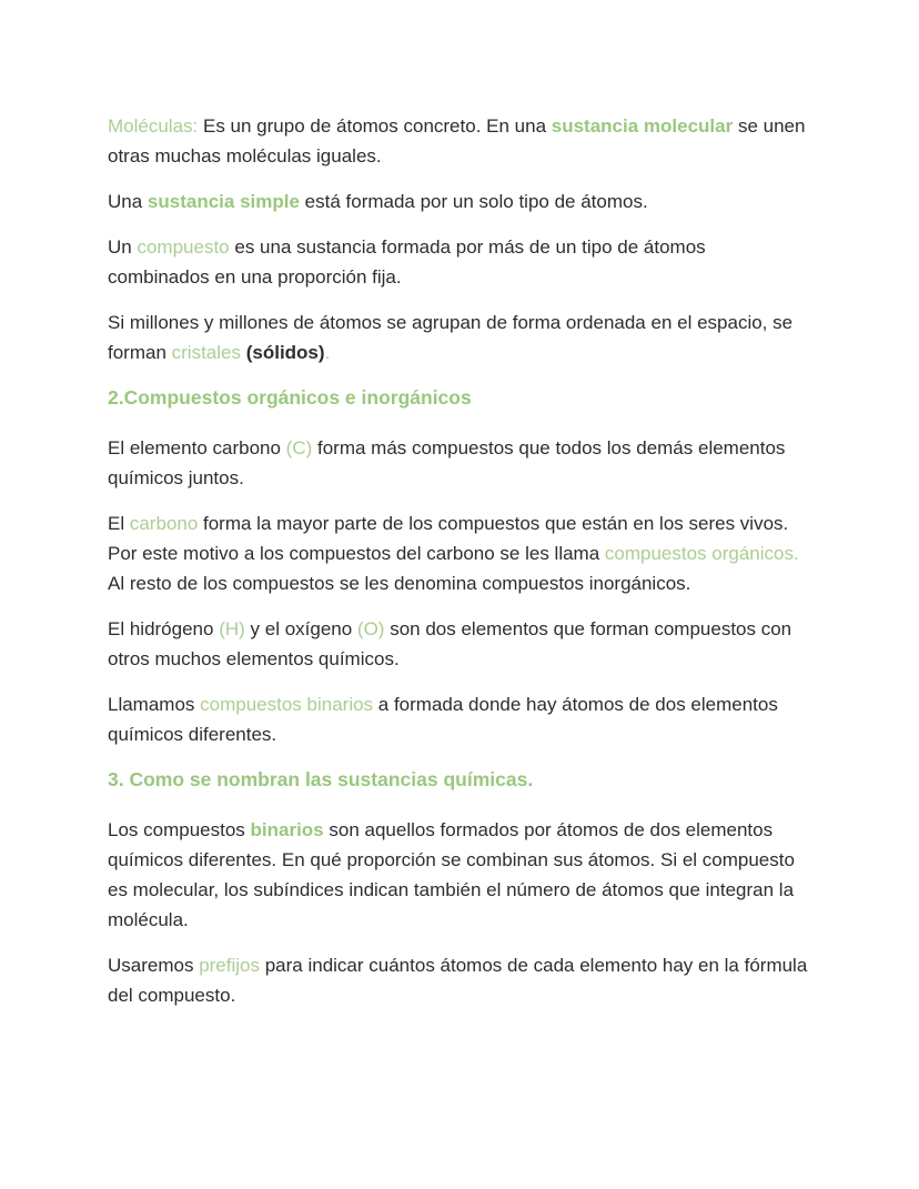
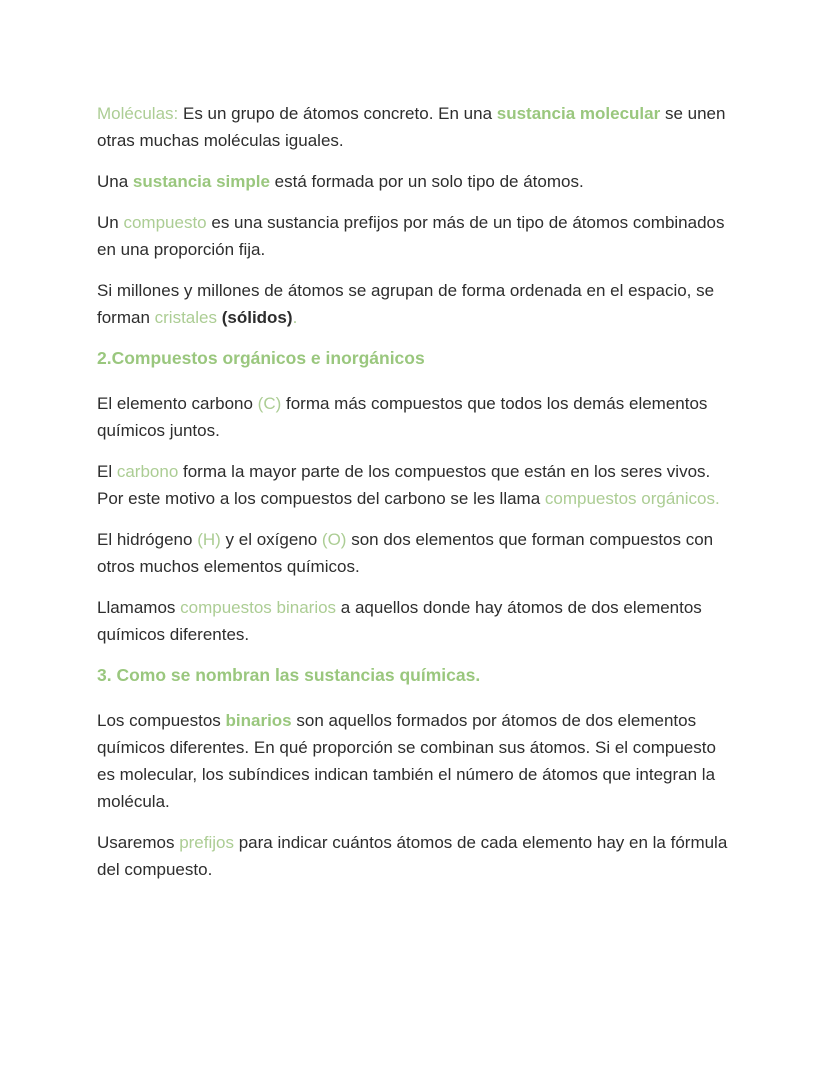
  Moléculas: Es un grupo de átomos concreto. En una sustancia molecular se unen otras muchas moléculas iguales.
  Una sustancia simple está formada por un solo tipo de átomos.
- Un compuesto es una sustancia formada por más de un tipo de átomos combinados en una proporción fija.
+ Un compuesto es una sustancia prefijos por más de un tipo de átomos combinados en una proporción fija.
  Si millones y millones de átomos se agrupan de forma ordenada en el espacio, se forman cristales (sólidos).
  2.Compuestos orgánicos e inorgánicos
  El elemento carbono (C) forma más compuestos que todos los demás elementos químicos juntos.
  El carbono forma la mayor parte de los compuestos que están en los seres vivos. Por este motivo a los compuestos del carbono se les llama compuestos orgánicos.
- Al resto de los compuestos se les denomina compuestos inorgánicos.
  El hidrógeno (H) y el oxígeno (O) son dos elementos que forman compuestos con otros muchos elementos químicos.
- Llamamos compuestos binarios a formada donde hay átomos de dos elementos químicos diferentes.
+ Llamamos compuestos binarios a aquellos donde hay átomos de dos elementos químicos diferentes.
  3. Como se nombran las sustancias químicas.
  Los compuestos binarios son aquellos formados por átomos de dos elementos químicos diferentes. En qué proporción se combinan sus átomos. Si el compuesto es molecular, los subíndices indican también el número de átomos que integran la molécula.
  Usaremos prefijos para indicar cuántos átomos de cada elemento hay en la fórmula del compuesto.
